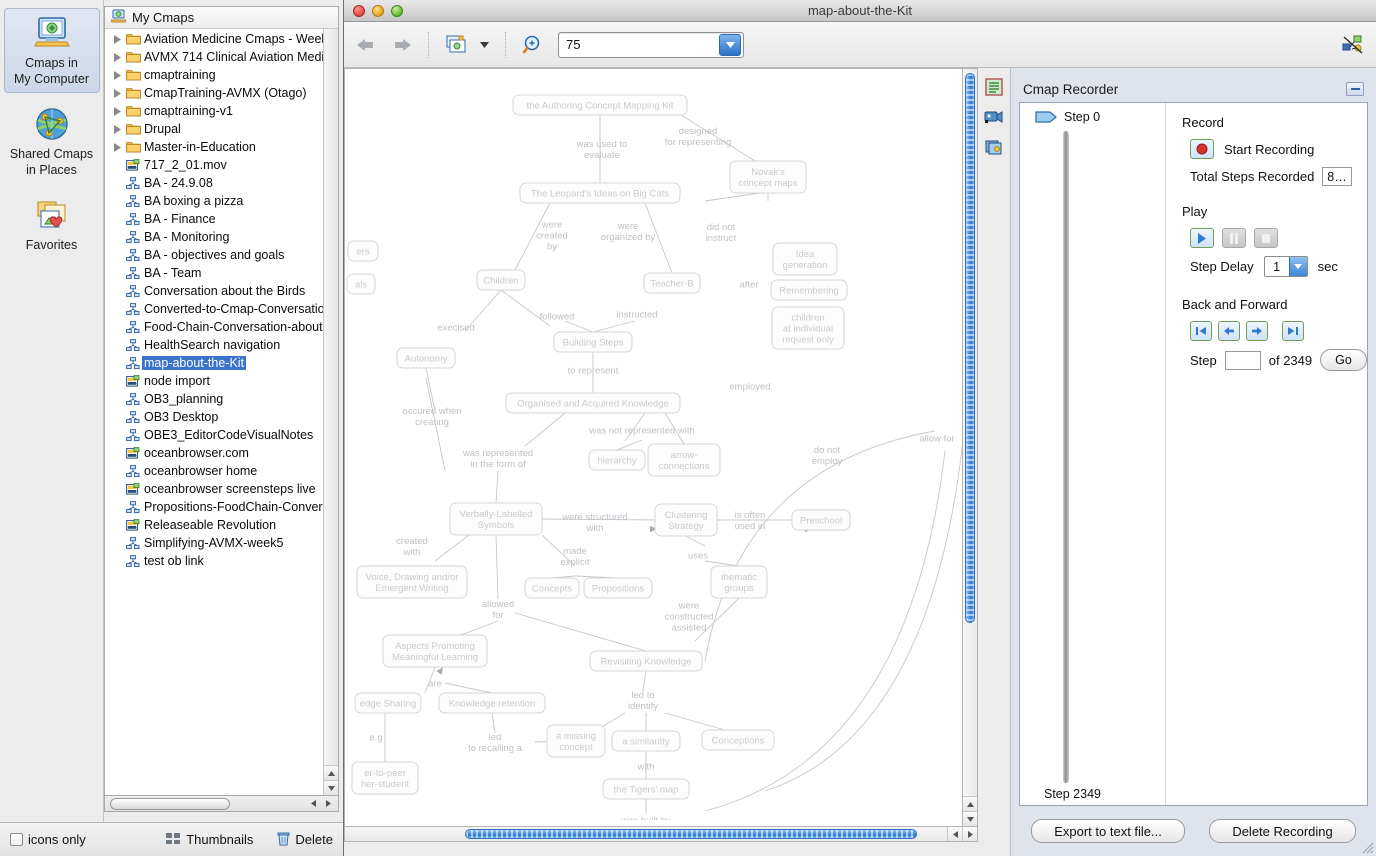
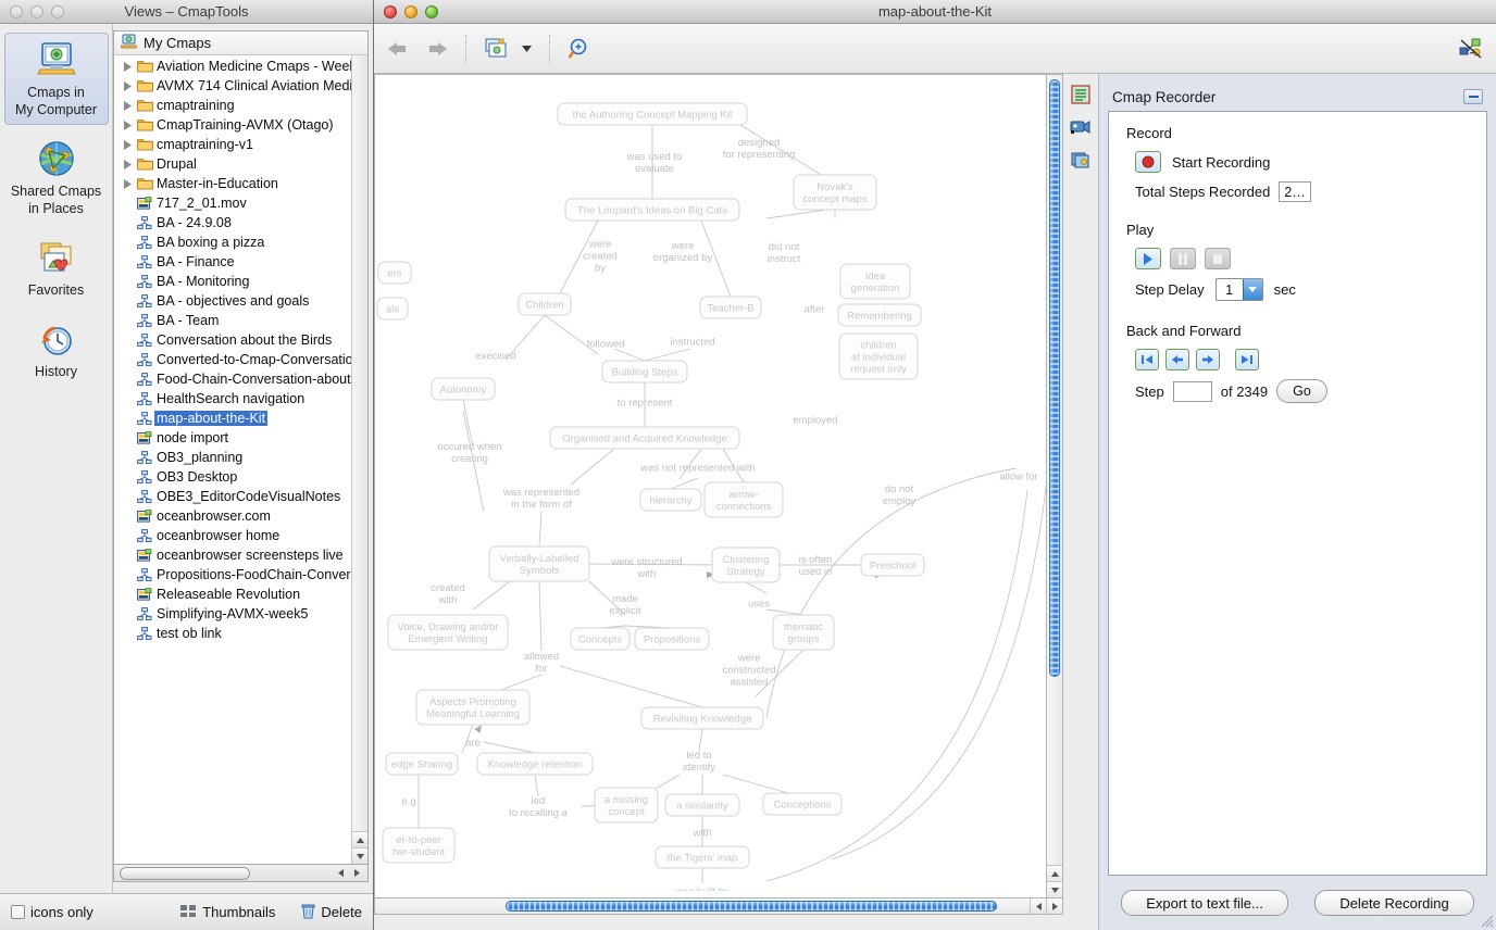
+ Views – CmapTools
  Cmaps in
  My Computer
  Shared Cmaps
  in Places
  Favorites
+ History
  My Cmaps
  Aviation Medicine Cmaps - Wee
  AVMX 714 Clinical Aviation Med
  cmaptraining
  CmapTraining-AVMX (Otago)
  cmaptraining-v1
  Drupal
  Master-in-Education
  717_2_01.mov
  BA - 24.9.08
  BA boxing a pizza
  BA - Finance
  BA - Monitoring
  BA - objectives and goals
  BA - Team
  Conversation about the Birds
  Converted-to-Cmap-Conversatio
  Food-Chain-Conversation-about
  HealthSearch navigation
  map-about-the-Kit
  node import
  OB3_planning
  OB3 Desktop
  OBE3_EditorCodeVisualNotes
  oceanbrowser.com
  oceanbrowser home
  oceanbrowser screensteps live
  Propositions-FoodChain-Conver
  Releaseable Revolution
  Simplifying-AVMX-week5
  test ob link
  icons only
  Thumbnails
  Delete
  map-about-the-Kit
- 75
  was used to
  evaluate
  designed
  for representing
  were
  created
  by
  were
  organized by
  did not
  instruct
  after
  execised
  followed
  instructed
  to represent
  occured when
  creating
  employed
  was not represented with
  was represented
  in the form of
  do not
  employ
  allow for
  were structured
  with
  is often
  used in
  created
  with
  made
  explicit
  uses
  allowed
  for
  were
  constructed
  assisted
  are
  led to
  identify
  e.g
  led
  to recalling a
  with
  the Authoring Concept Mapping Kit
  The Leopard's Ideas on Big Cats
  Novak's
  concept maps
  Children
  Teacher-B
  Idea
  generation
  Remembering
  children
  at individual
  request only
  Autonomy
  Building Steps
  Organised and Acquired Knowledge
  hierarchy
  arrow-
  connections
  Verbally-Labelled
  Symbols
  Clustering
  Strategy
  Preschool
  Voice, Drawing and/or
  Emergent Writing
  Concepts
  Propositions
  thematic
  groups
  Aspects Promoting
  Meaningful Learning
  Revisiting Knowledge
  edge Sharing
  Knowledge retention
  a missing
  concept
  a similaritty
  Conceptions
  er-to-peer
  her-student
  the Tigers' map
  ers
  als
  Cmap Recorder
- Step 0
- Step 2349
  Record
  Start Recording
  Total Steps Recorded
- 8…
+ 2…
  Play
  Step Delay
  1
  sec
  Back and Forward
  Step
  of 2349
  Go
  Export to text file...
  Delete Recording
